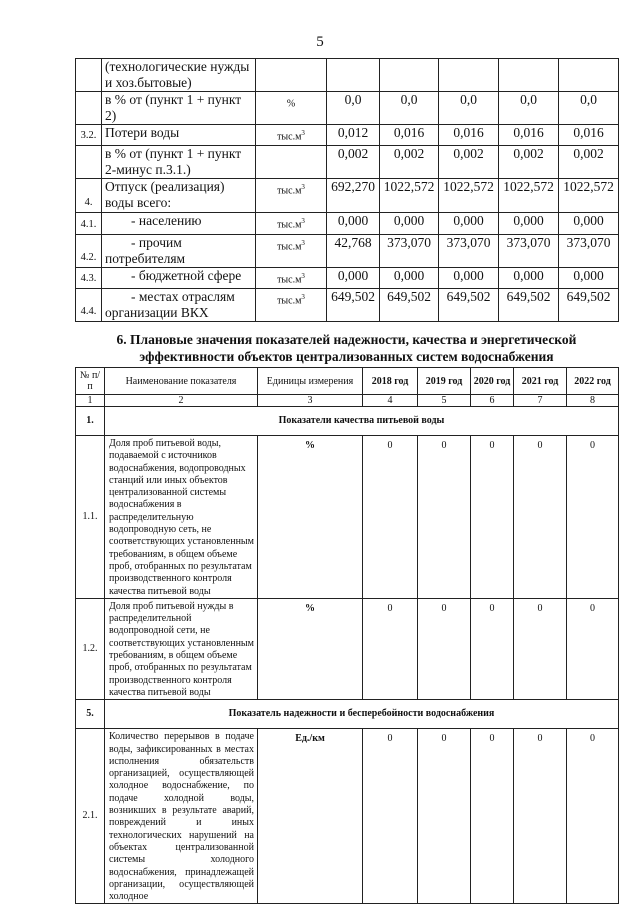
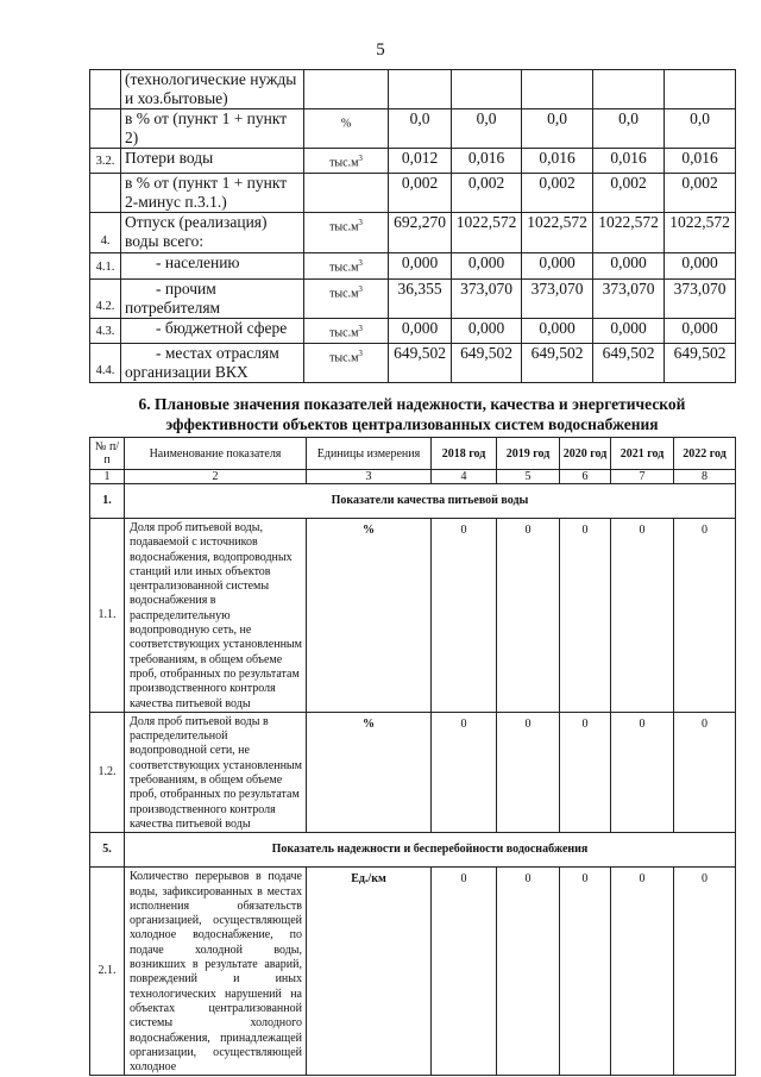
  5
  	(технологические нужды и хоз.бытовые)
  	в % от (пункт 1 + пункт 2)	%	0,0	0,0	0,0	0,0	0,0
  3.2.	Потери воды	тыс.м3	0,012	0,016	0,016	0,016	0,016
  	в % от (пункт 1 + пункт 2-минус п.3.1.)		0,002	0,002	0,002	0,002	0,002
  4.	Отпуск (реализация) воды всего:	тыс.м3	692,270	1022,572	1022,572	1022,572	1022,572
  4.1.	- населению	тыс.м3	0,000	0,000	0,000	0,000	0,000
- 4.2.	- прочим потребителям	тыс.м3	42,768	373,070	373,070	373,070	373,070
+ 4.2.	- прочим потребителям	тыс.м3	36,355	373,070	373,070	373,070	373,070
  4.3.	- бюджетной сфере	тыс.м3	0,000	0,000	0,000	0,000	0,000
  4.4.	- местах отраслям организации ВКХ	тыс.м3	649,502	649,502	649,502	649,502	649,502
  6. Плановые значения показателей надежности, качества и энергетической
  эффективности объектов централизованных систем водоснабжения
  № п/п	Наименование показателя	Единицы измерения	2018 год	2019 год	2020 год	2021 год	2022 год
  1	2	3	4	5	6	7	8
  1.	Показатели качества питьевой воды
  1.1.	Доля проб питьевой воды, подаваемой с источников водоснабжения, водопроводных станций или иных объектов централизованной системы водоснабжения в распределительную водопроводную сеть, не соответствующих установленным требованиям, в общем объеме проб, отобранных по результатам производственного контроля качества питьевой воды	%	0	0	0	0	0
- 1.2.	Доля проб питьевой нужды в распределительной водопроводной сети, не соответствующих установленным требованиям, в общем объеме проб, отобранных по результатам производственного контроля качества питьевой воды	%	0	0	0	0	0
+ 1.2.	Доля проб питьевой воды в распределительной водопроводной сети, не соответствующих установленным требованиям, в общем объеме проб, отобранных по результатам производственного контроля качества питьевой воды	%	0	0	0	0	0
  5.	Показатель надежности и бесперебойности водоснабжения
  2.1.	Количество перерывов в подаче воды, зафиксированных в местах исполнения обязательств организацией, осуществляющей холодное водоснабжение, по подаче холодной воды, возникших в результате аварий, повреждений и иных технологических нарушений на объектах централизованной системы холодного водоснабжения, принадлежащей организации, осуществляющей холодное	Ед./км	0	0	0	0	0
